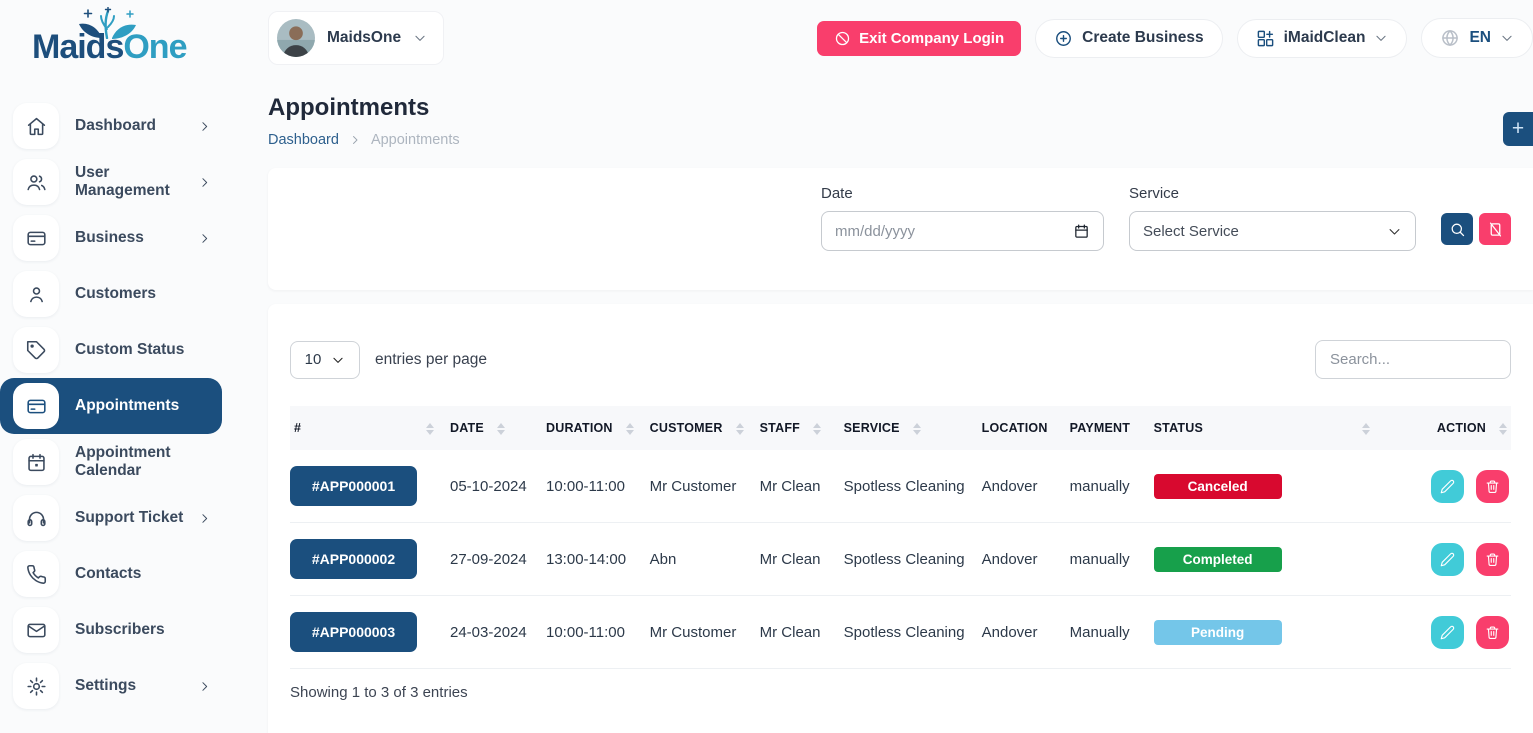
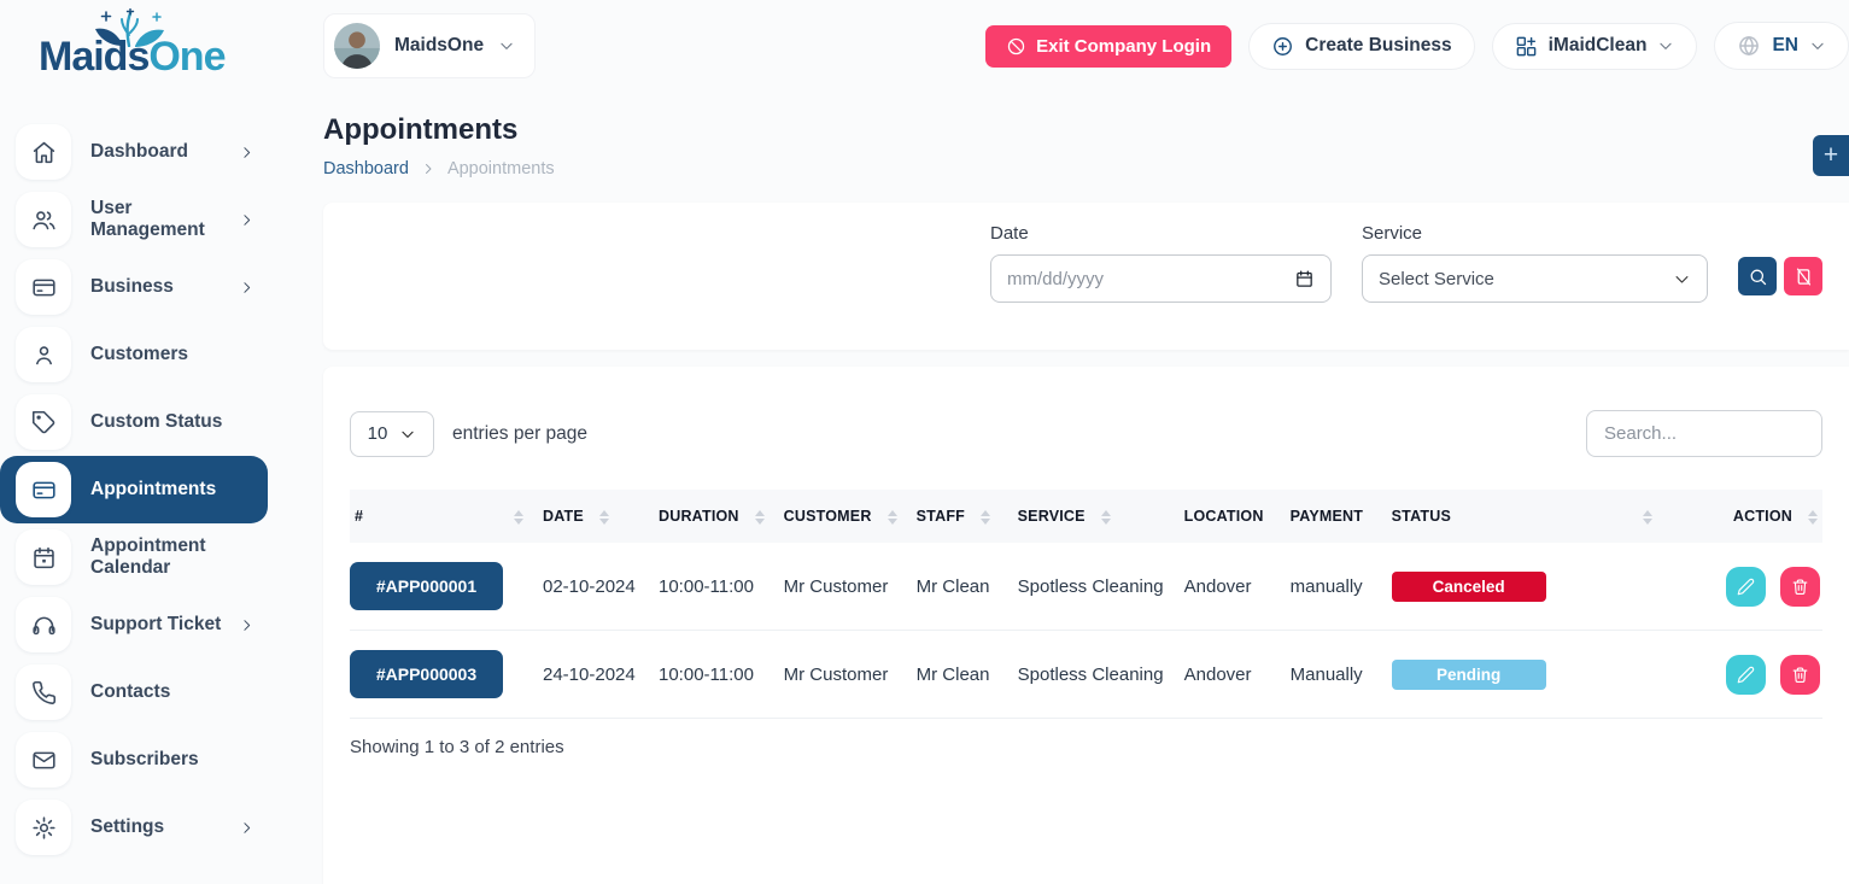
  MaidsOne
  Dashboard
  User Management
  Business
  Customers
  Custom Status
  Appointments
  Appointment Calendar
  Support Ticket
  Contacts
  Subscribers
  Settings
  MaidsOne
  Exit Company Login
  Create Business
  iMaidClean
  EN
  Appointments
  Dashboard
  Appointments
  +
  Date
  mm/dd/yyyy
  Service
  Select Service
  10
  entries per page
  Search...
  #	DATE	DURATION	CUSTOMER	STAFF	SERVICE	LOCATION	PAYMENT	STATUS	ACTION
- #APP000001	05-10-2024	10:00-11:00	Mr Customer	Mr Clean	Spotless Cleaning	Andover	manually	Canceled
+ #APP000001	02-10-2024	10:00-11:00	Mr Customer	Mr Clean	Spotless Cleaning	Andover	manually	Canceled
- #APP000002	27-09-2024	13:00-14:00	Abn	Mr Clean	Spotless Cleaning	Andover	manually	Completed
- #APP000003	24-03-2024	10:00-11:00	Mr Customer	Mr Clean	Spotless Cleaning	Andover	Manually	Pending
+ #APP000003	24-10-2024	10:00-11:00	Mr Customer	Mr Clean	Spotless Cleaning	Andover	Manually	Pending
- Showing 1 to 3 of 3 entries
+ Showing 1 to 3 of 2 entries
